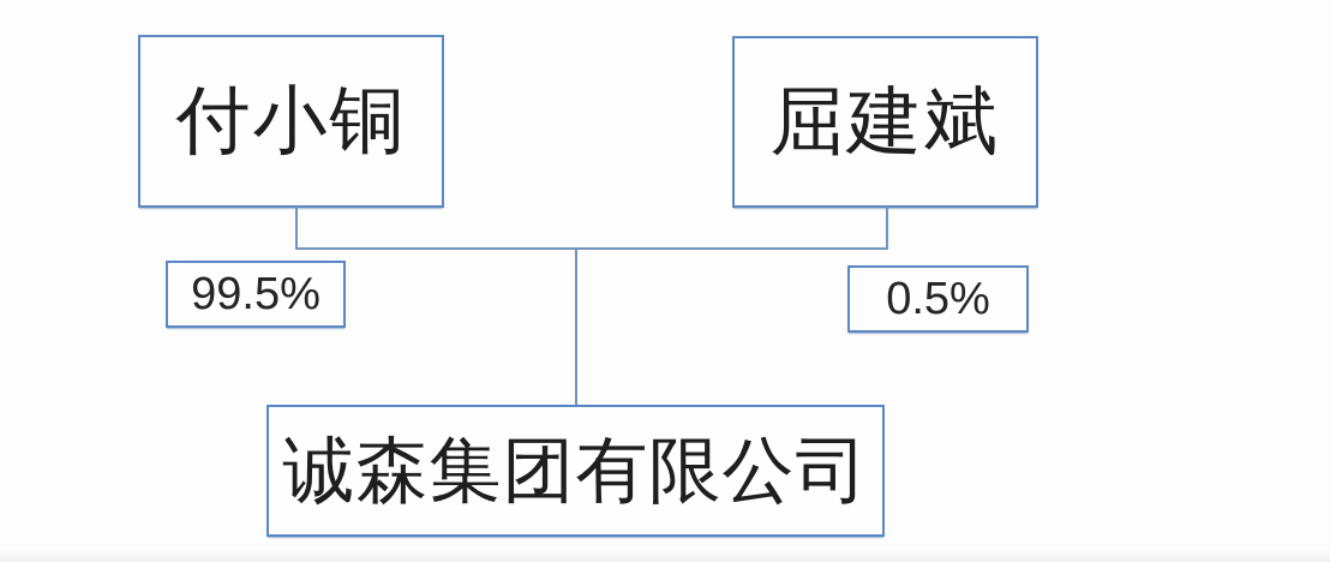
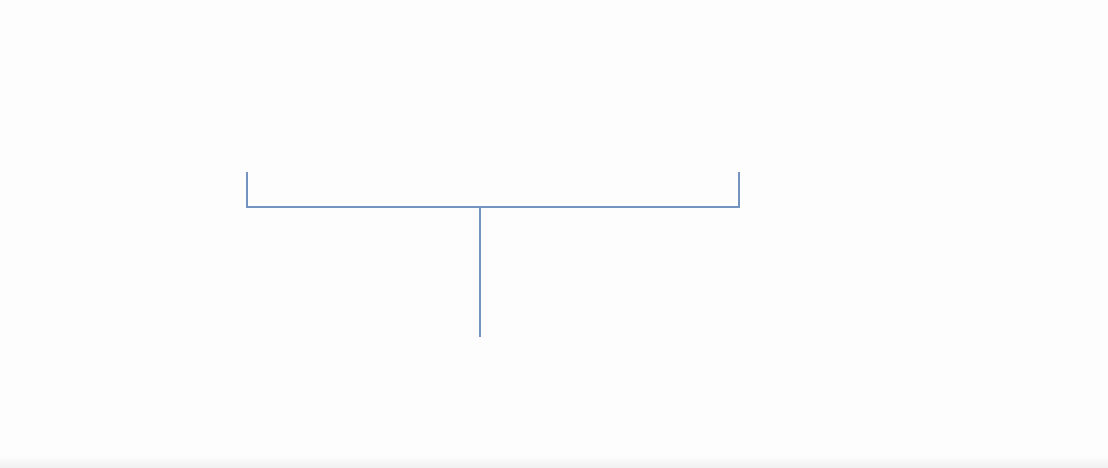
- 付小铜
- 屈建斌
- 99.5%
- 0.5%
- 诚森集团有限公司
